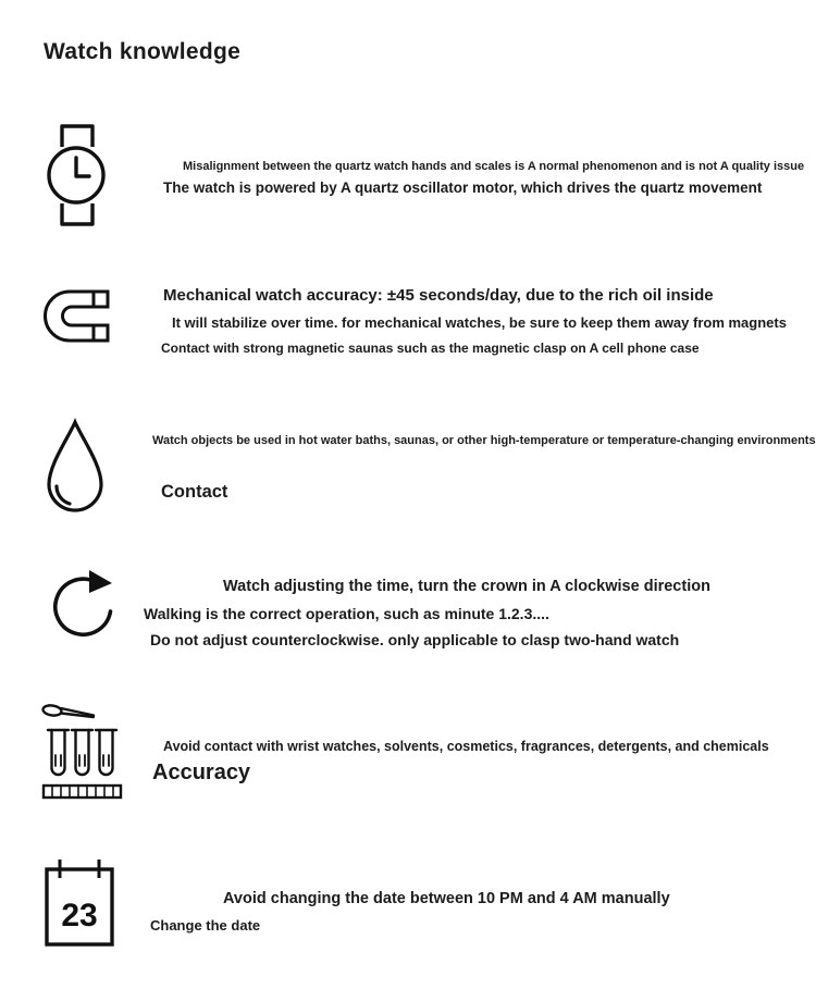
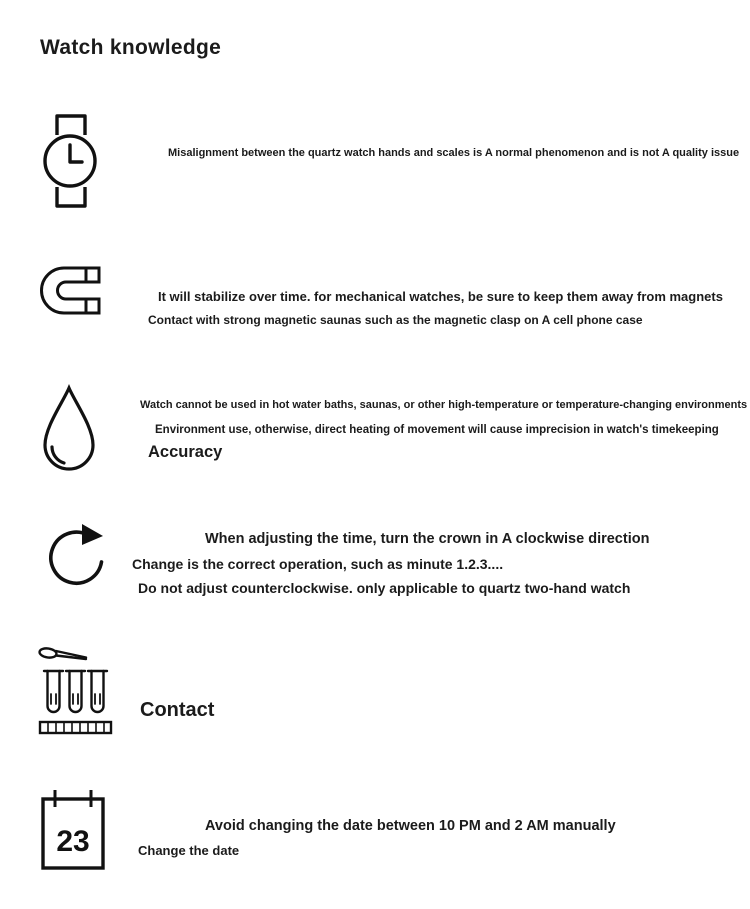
  Watch knowledge
  Misalignment between the quartz watch hands and scales is A normal phenomenon and is not A quality issue
- The watch is powered by A quartz oscillator motor, which drives the quartz movement
- Mechanical watch accuracy: ±45 seconds/day, due to the rich oil inside
  It will stabilize over time. for mechanical watches, be sure to keep them away from magnets
  Contact with strong magnetic saunas such as the magnetic clasp on A cell phone case
- Watch objects be used in hot water baths, saunas, or other high-temperature or temperature-changing environments
+ Watch cannot be used in hot water baths, saunas, or other high-temperature or temperature-changing environments
+ Environment use, otherwise, direct heating of movement will cause imprecision in watch's timekeeping
- Contact
+ Accuracy
- Watch adjusting the time, turn the crown in A clockwise direction
+ When adjusting the time, turn the crown in A clockwise direction
- Walking is the correct operation, such as minute 1.2.3....
+ Change is the correct operation, such as minute 1.2.3....
- Do not adjust counterclockwise. only applicable to clasp two-hand watch
+ Do not adjust counterclockwise. only applicable to quartz two-hand watch
- Avoid contact with wrist watches, solvents, cosmetics, fragrances, detergents, and chemicals
- Accuracy
+ Contact
  23
- Avoid changing the date between 10 PM and 4 AM manually
+ Avoid changing the date between 10 PM and 2 AM manually
  Change the date
